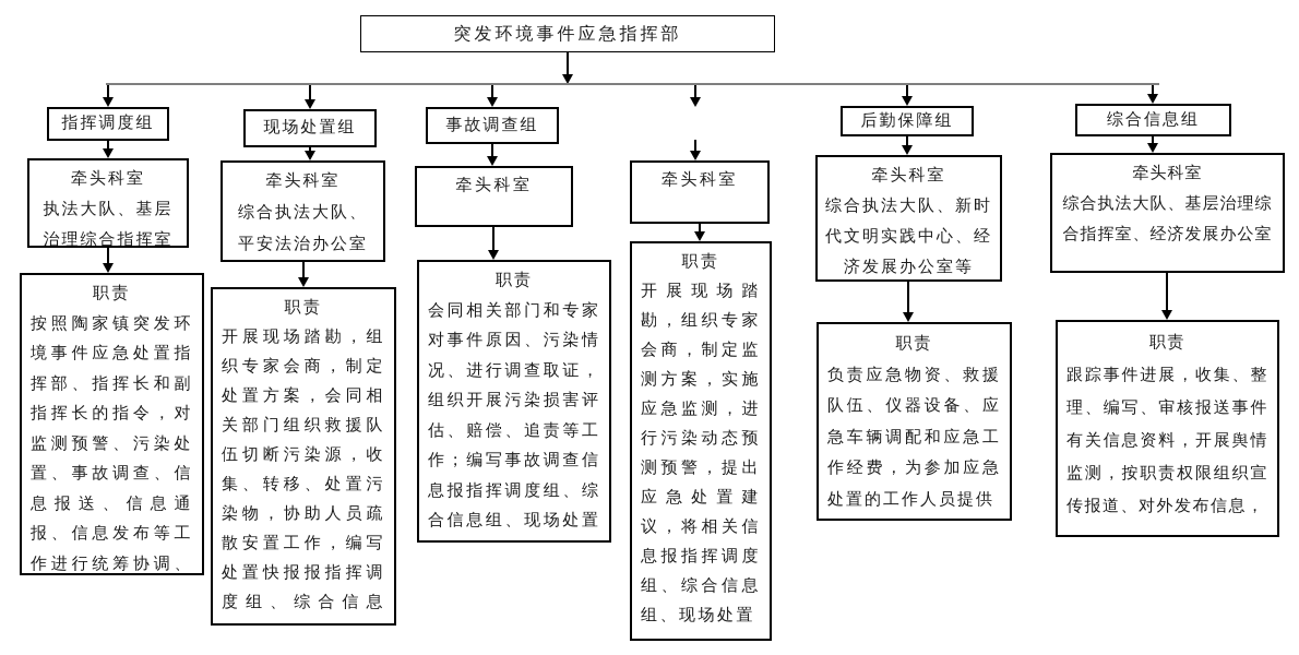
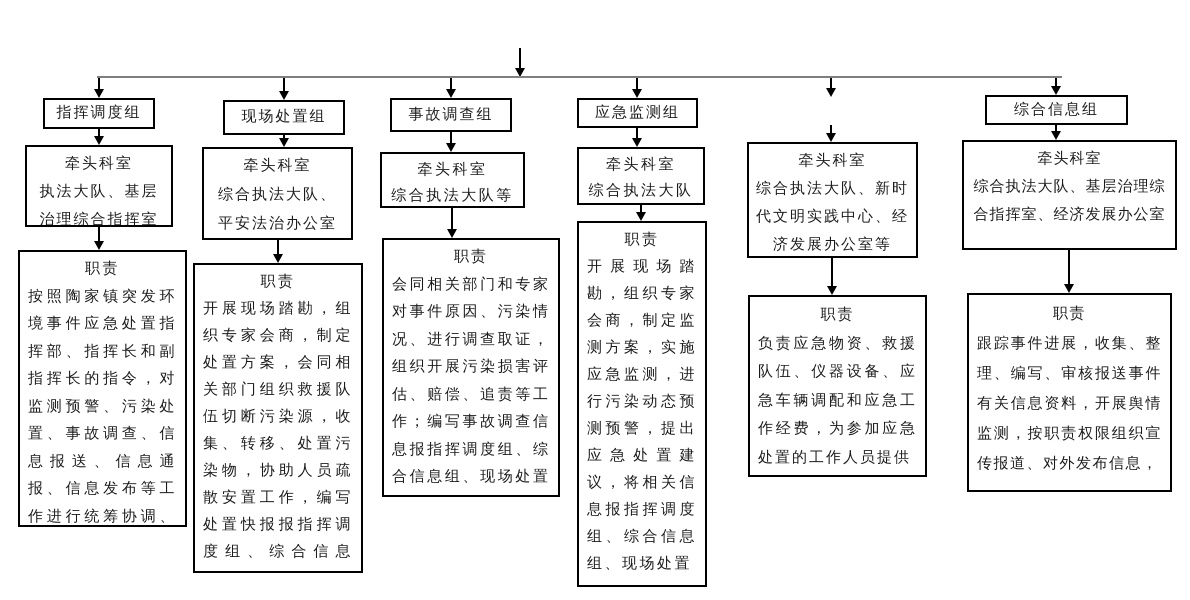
- 突发环境事件应急指挥部
  指挥调度组
  牵头科室
  执法大队、基层治理综合指挥室
  职责
  按照陶家镇突发环境事件应急处置指挥部、指挥长和副指挥长的指令，对监测预警、污染处置、事故调查、信息报送、信息通报、信息发布等工作进行统筹协调、
  现场处置组
  牵头科室
  综合执法大队、平安法治办公室
  职责
  开展现场踏勘，组织专家会商，制定处置方案，会同相关部门组织救援队伍切断污染源，收集、转移、处置污染物，协助人员疏散安置工作，编写处置快报报指挥调度组、综合信息
  事故调查组
  牵头科室
+ 综合执法大队等
  职责
  会同相关部门和专家对事件原因、污染情况、进行调查取证，组织开展污染损害评估、赔偿、追责等工作；编写事故调查信息报指挥调度组、综合信息组、现场处置
+ 应急监测组
  牵头科室
+ 综合执法大队
  职责
  开展现场踏勘，组织专家会商，制定监测方案，实施应急监测，进行污染动态预测预警，提出应急处置建议，将相关信息报指挥调度组、综合信息组、现场处置
- 后勤保障组
  牵头科室
  综合执法大队、新时代文明实践中心、经济发展办公室等
  职责
  负责应急物资、救援队伍、仪器设备、应急车辆调配和应急工作经费，为参加应急处置的工作人员提供
  综合信息组
  牵头科室
  综合执法大队、基层治理综合指挥室、经济发展办公室
  职责
  跟踪事件进展，收集、整理、编写、审核报送事件有关信息资料，开展舆情监测，按职责权限组织宣传报道、对外发布信息，
